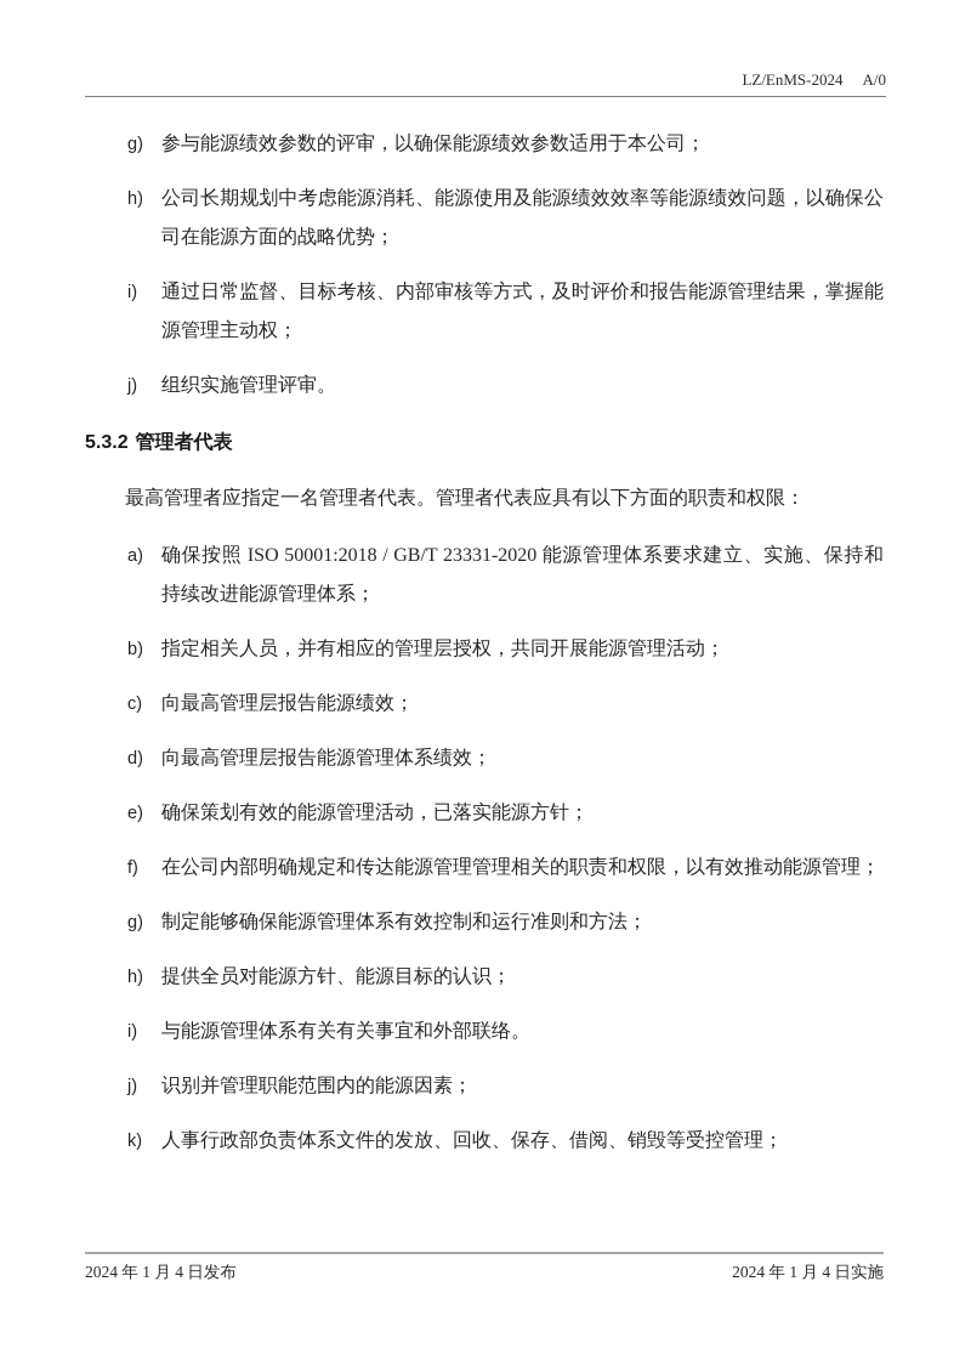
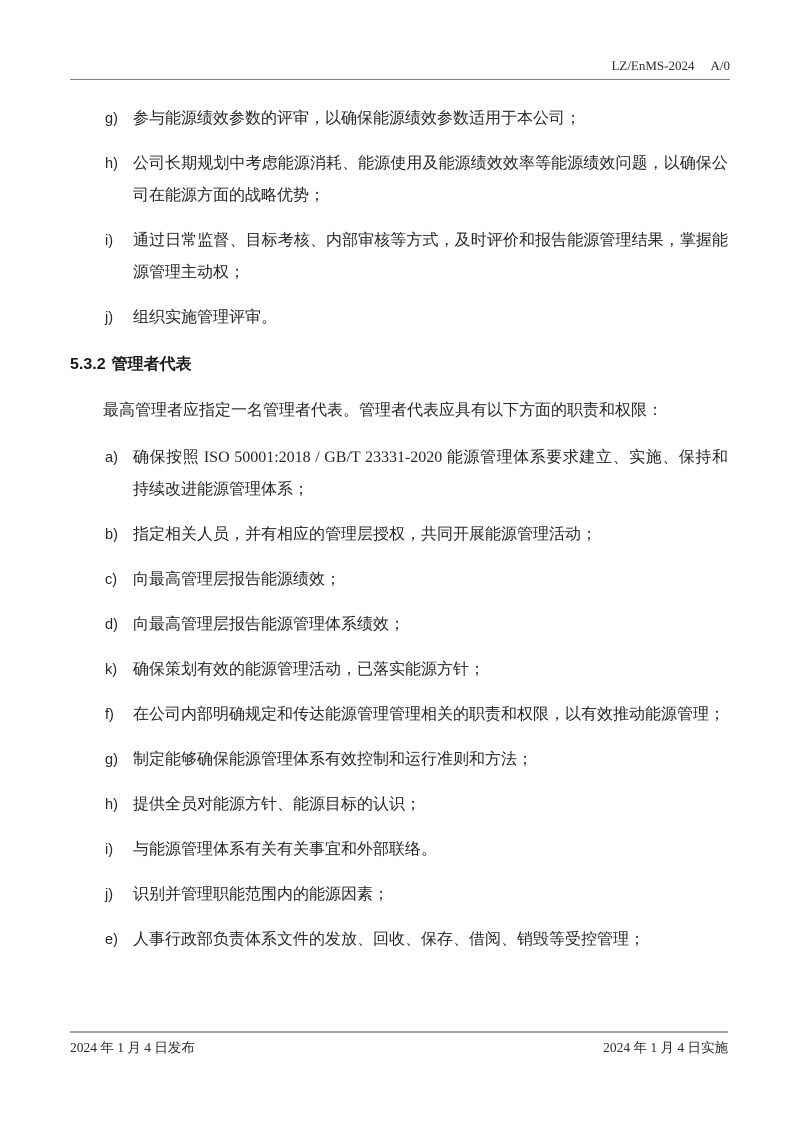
  LZ/EnMS-2024 A/0
  g)
  参与能源绩效参数的评审，以确保能源绩效参数适用于本公司；
  h)
  公司长期规划中考虑能源消耗、能源使用及能源绩效效率等能源绩效问题，以确保公司在能源方面的战略优势；
  i)
  通过日常监督、目标考核、内部审核等方式，及时评价和报告能源管理结果，掌握能源管理主动权；
  j)
  组织实施管理评审。
  5.3.2 管理者代表
  最高管理者应指定一名管理者代表。管理者代表应具有以下方面的职责和权限：
  a)
  确保按照 ISO 50001:2018 / GB/T 23331-2020 能源管理体系要求建立、实施、保持和持续改进能源管理体系；
  b)
  指定相关人员，并有相应的管理层授权，共同开展能源管理活动；
  c)
  向最高管理层报告能源绩效；
  d)
  向最高管理层报告能源管理体系绩效；
- e)
+ k)
  确保策划有效的能源管理活动，已落实能源方针；
  f)
  在公司内部明确规定和传达能源管理管理相关的职责和权限，以有效推动能源管理；
  g)
  制定能够确保能源管理体系有效控制和运行准则和方法；
  h)
  提供全员对能源方针、能源目标的认识；
  i)
  与能源管理体系有关有关事宜和外部联络。
  j)
  识别并管理职能范围内的能源因素；
- k)
+ e)
  人事行政部负责体系文件的发放、回收、保存、借阅、销毁等受控管理；
  2024 年 1 月 4 日发布
  2024 年 1 月 4 日实施
